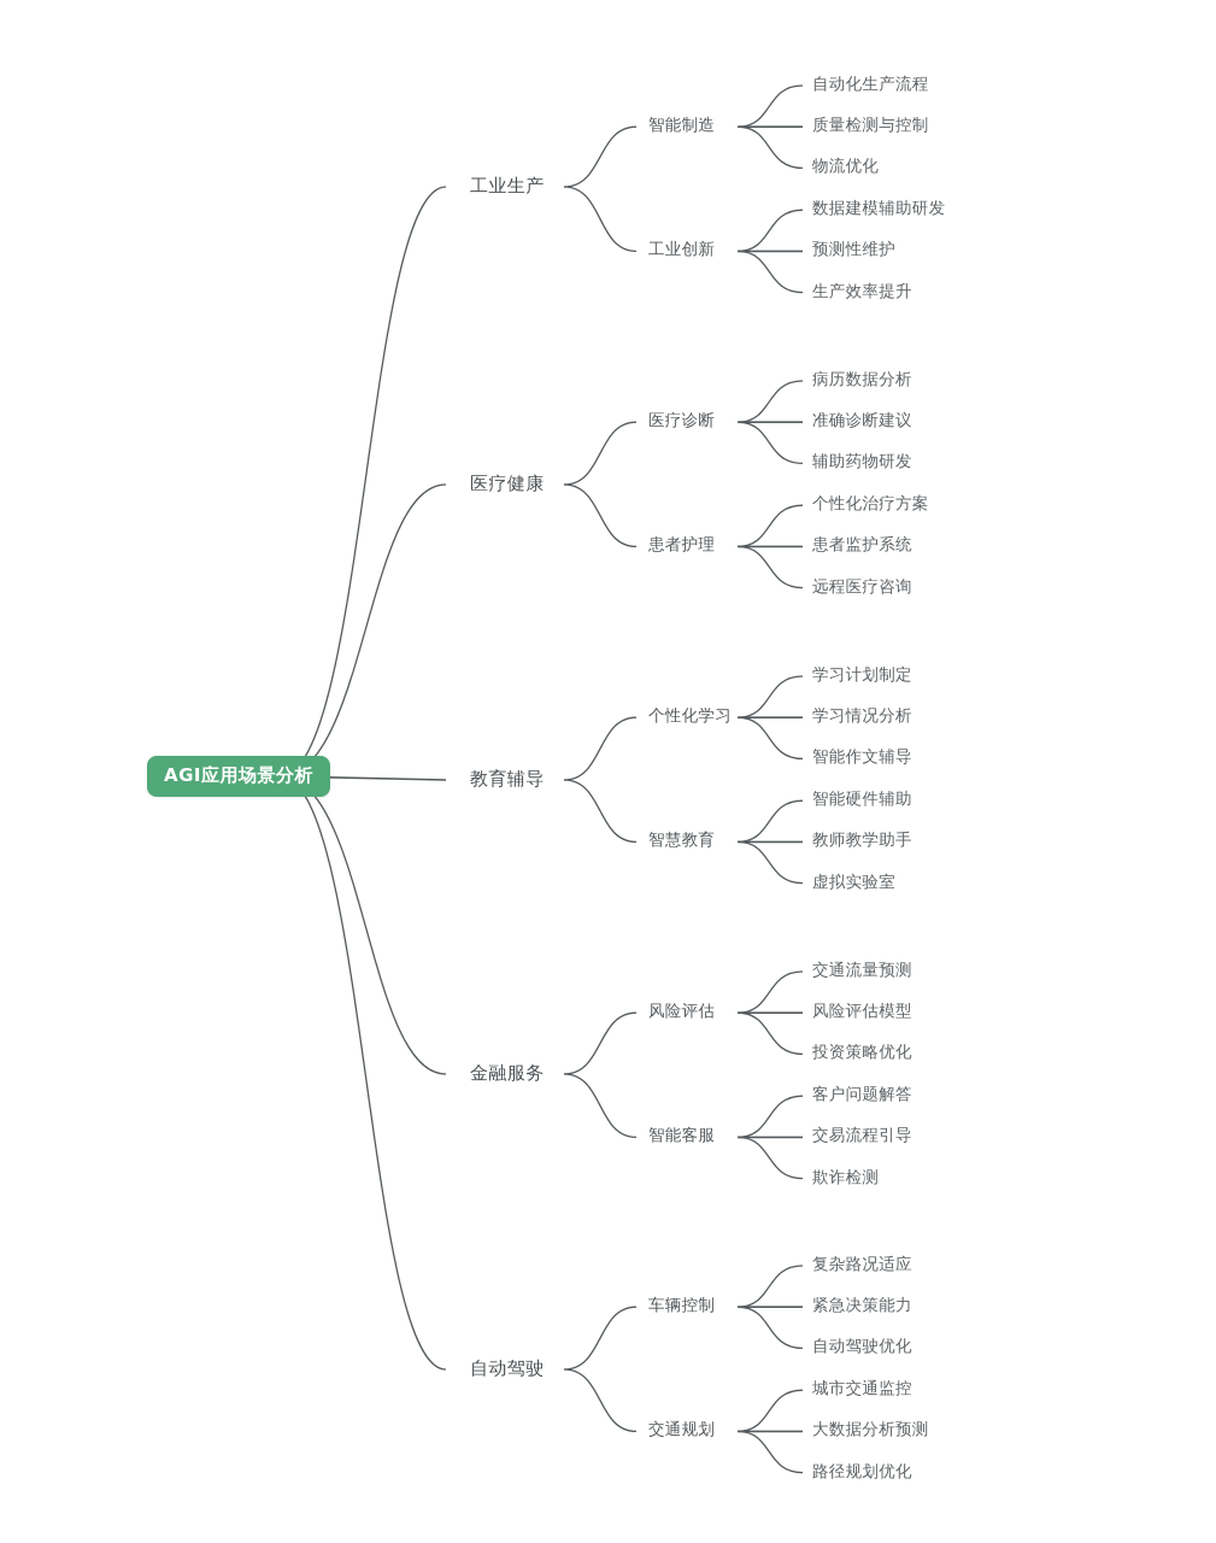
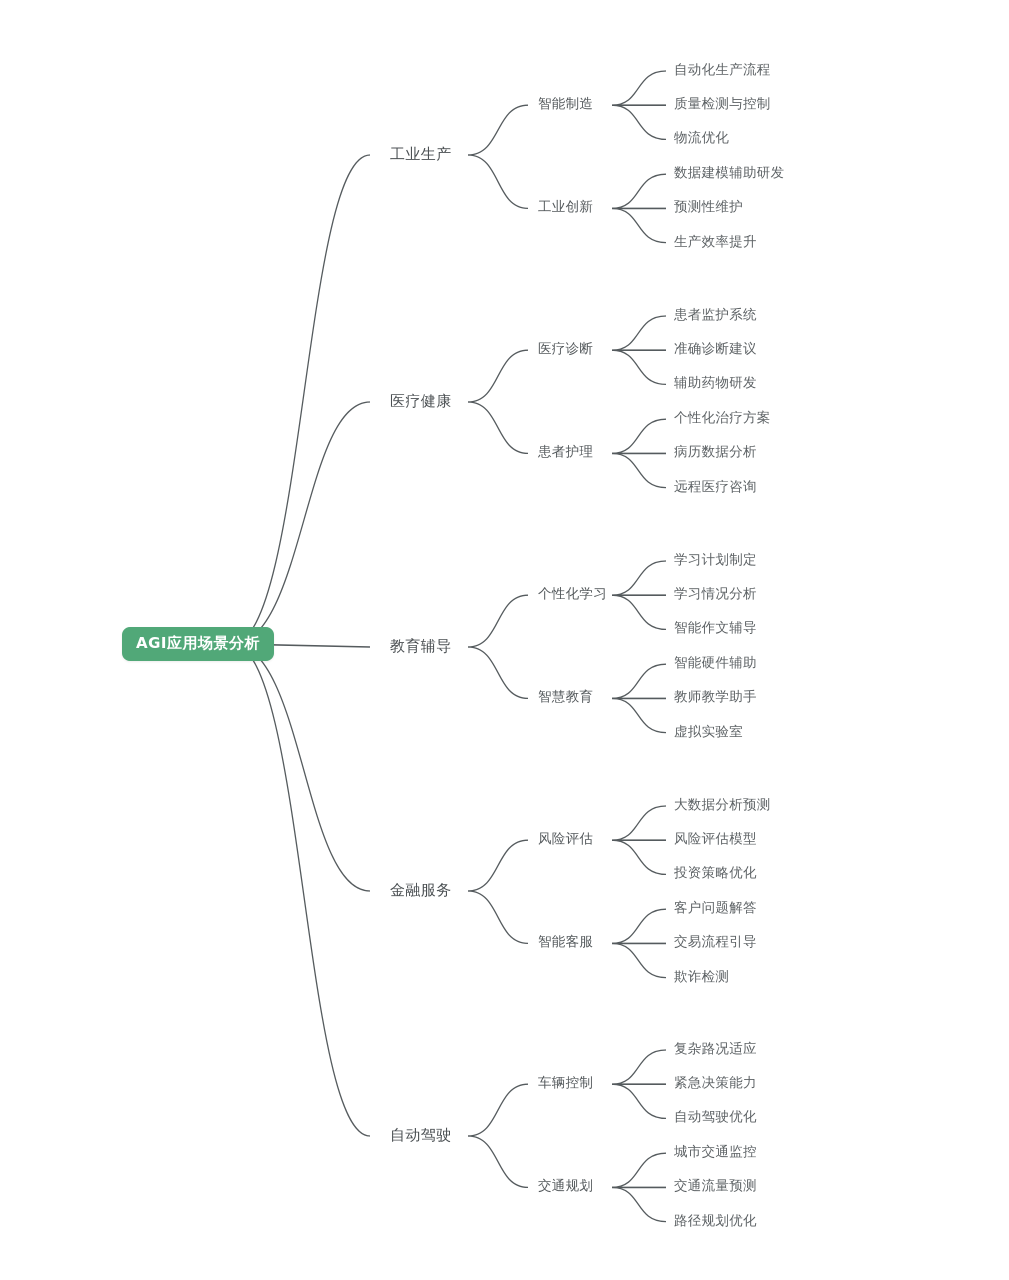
  AGI应用场景分析
  工业生产
  智能制造
  自动化生产流程
  质量检测与控制
  物流优化
  工业创新
  数据建模辅助研发
  预测性维护
  生产效率提升
  医疗健康
  医疗诊断
- 病历数据分析
+ 患者监护系统
  准确诊断建议
  辅助药物研发
  患者护理
  个性化治疗方案
- 患者监护系统
+ 病历数据分析
  远程医疗咨询
  教育辅导
  个性化学习
  学习计划制定
  学习情况分析
  智能作文辅导
  智慧教育
  智能硬件辅助
  教师教学助手
  虚拟实验室
  金融服务
  风险评估
- 交通流量预测
+ 大数据分析预测
  风险评估模型
  投资策略优化
  智能客服
  客户问题解答
  交易流程引导
  欺诈检测
  自动驾驶
  车辆控制
  复杂路况适应
  紧急决策能力
  自动驾驶优化
  交通规划
  城市交通监控
- 大数据分析预测
+ 交通流量预测
  路径规划优化
